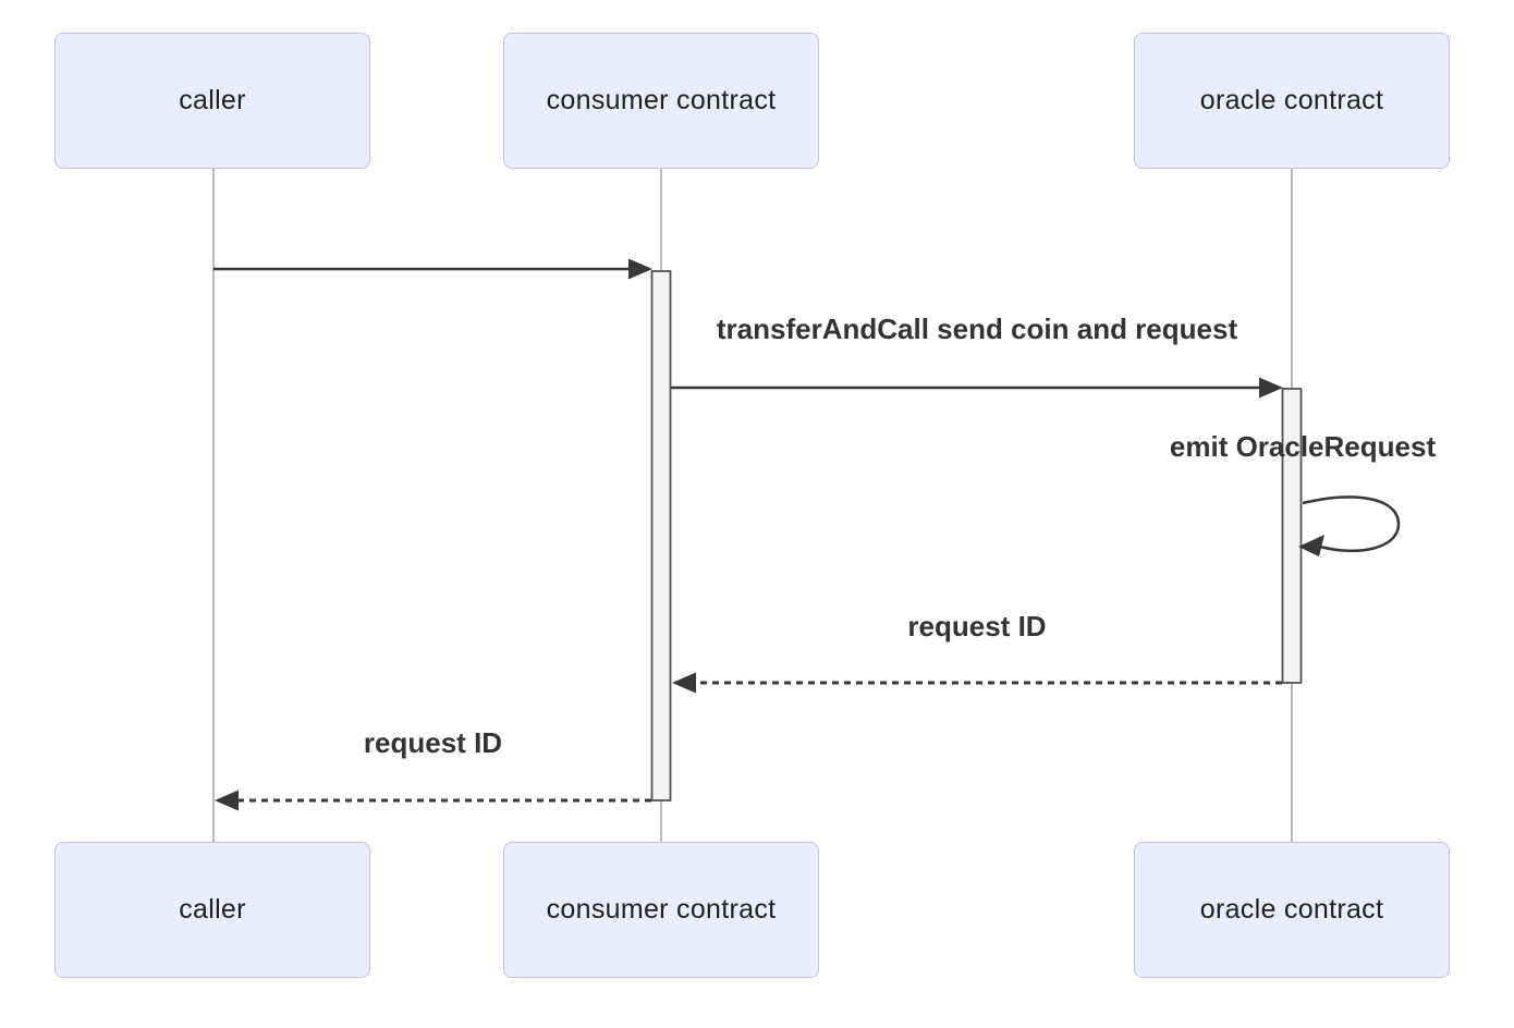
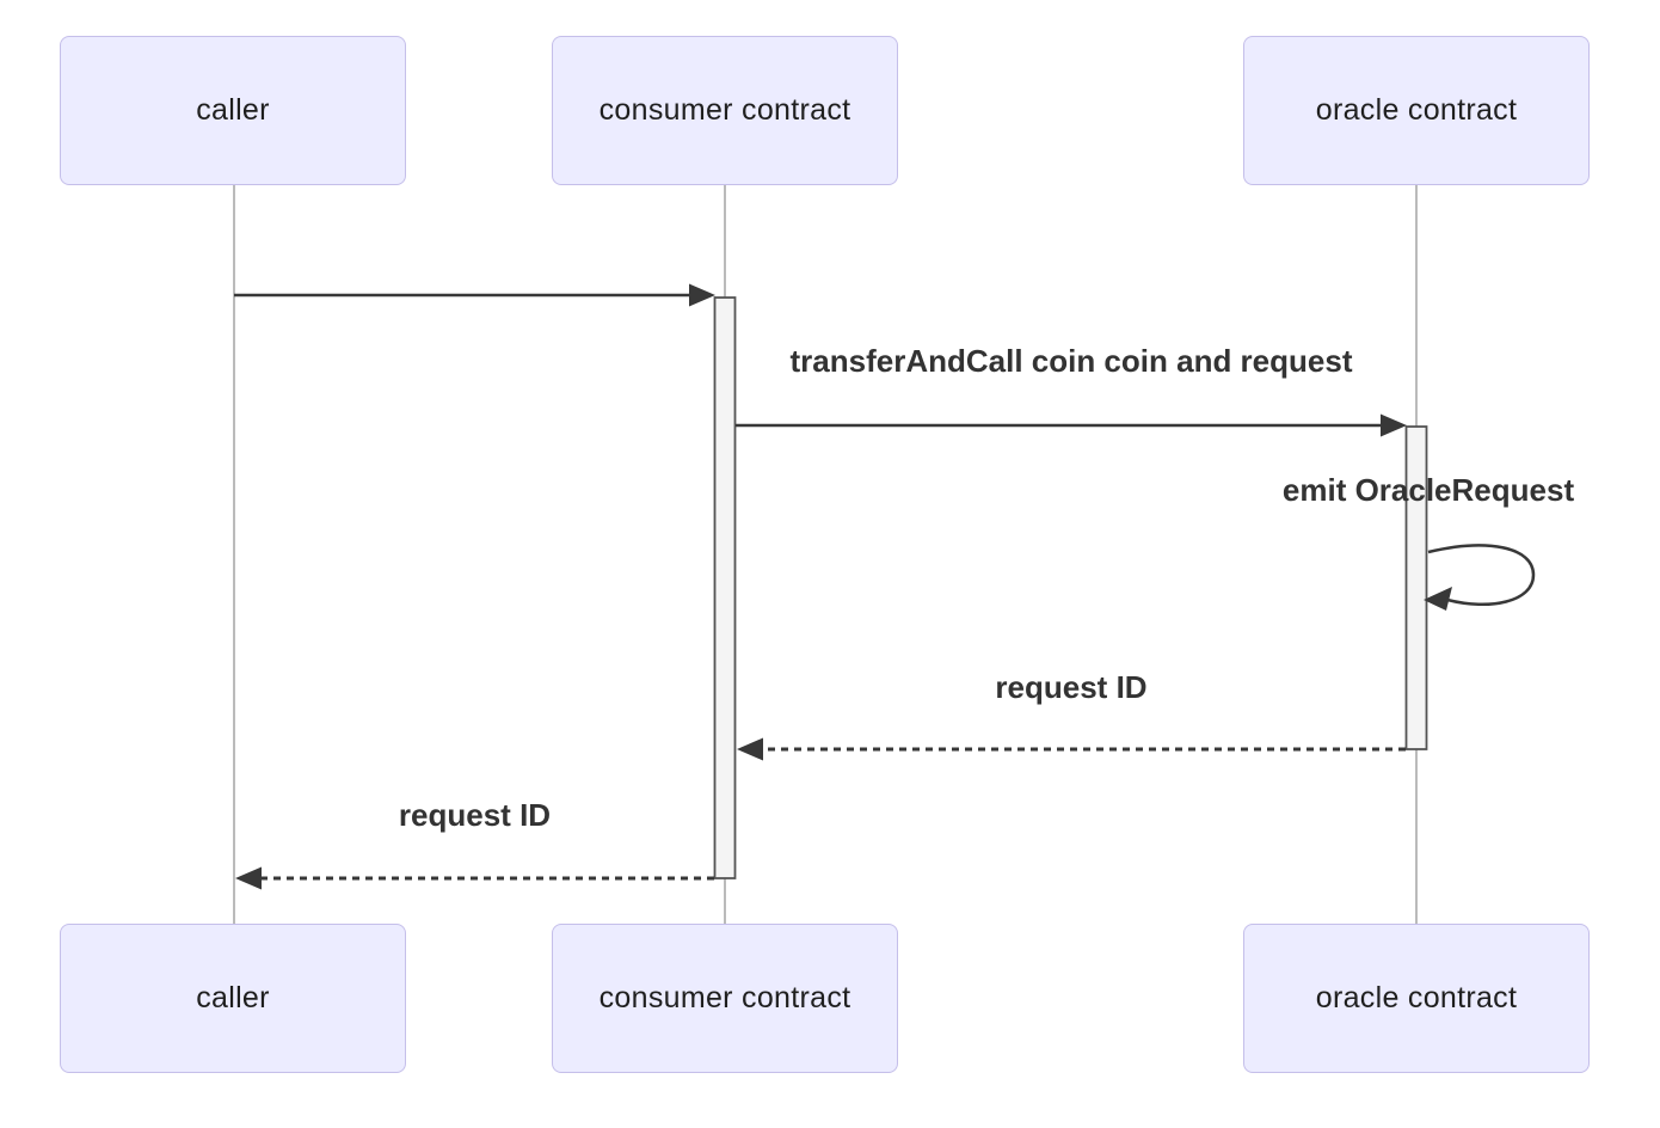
  caller
  consumer contract
  oracle contract
  caller
  consumer contract
  oracle contract
- transferAndCall send coin and request
+ transferAndCall coin coin and request
  emit OracleRequest
  request ID
  request ID
